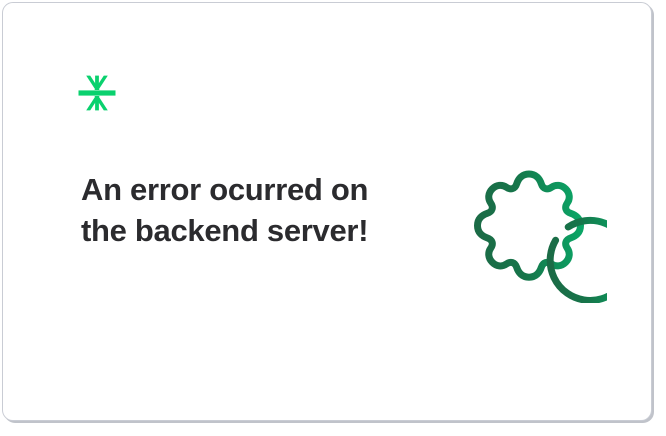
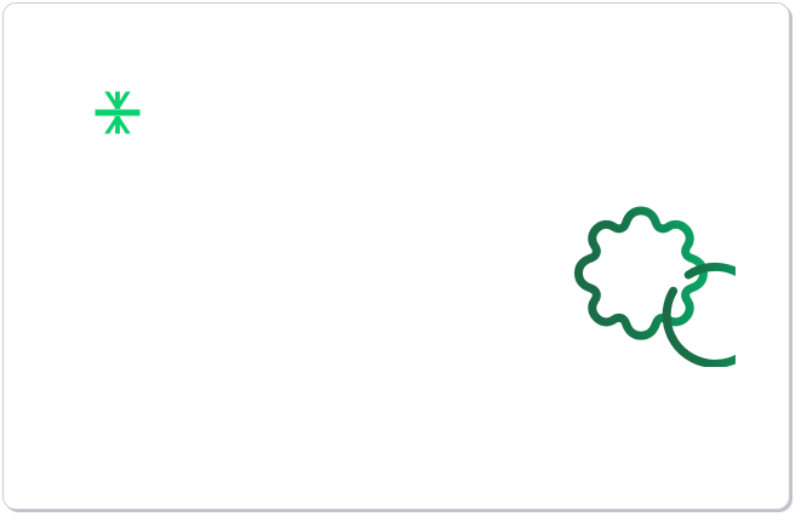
- An error ocurred on the backend server!
